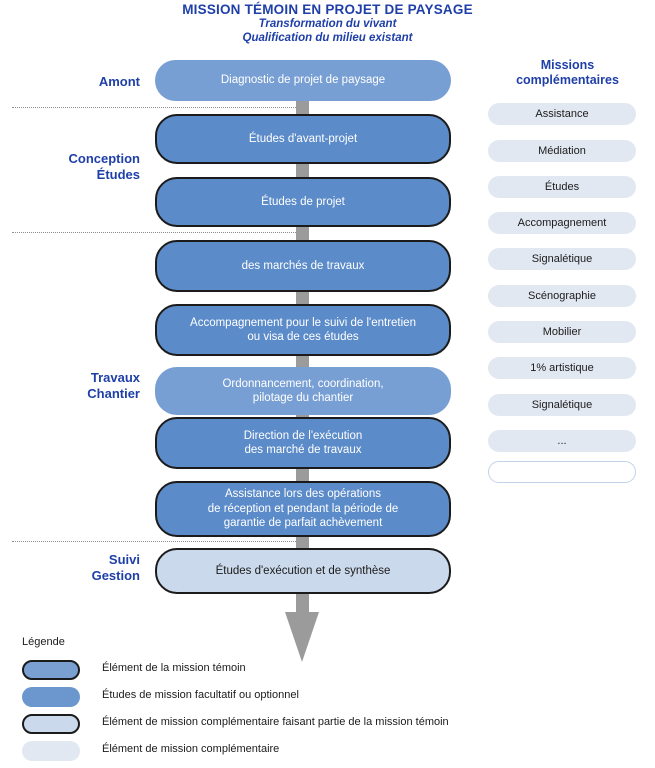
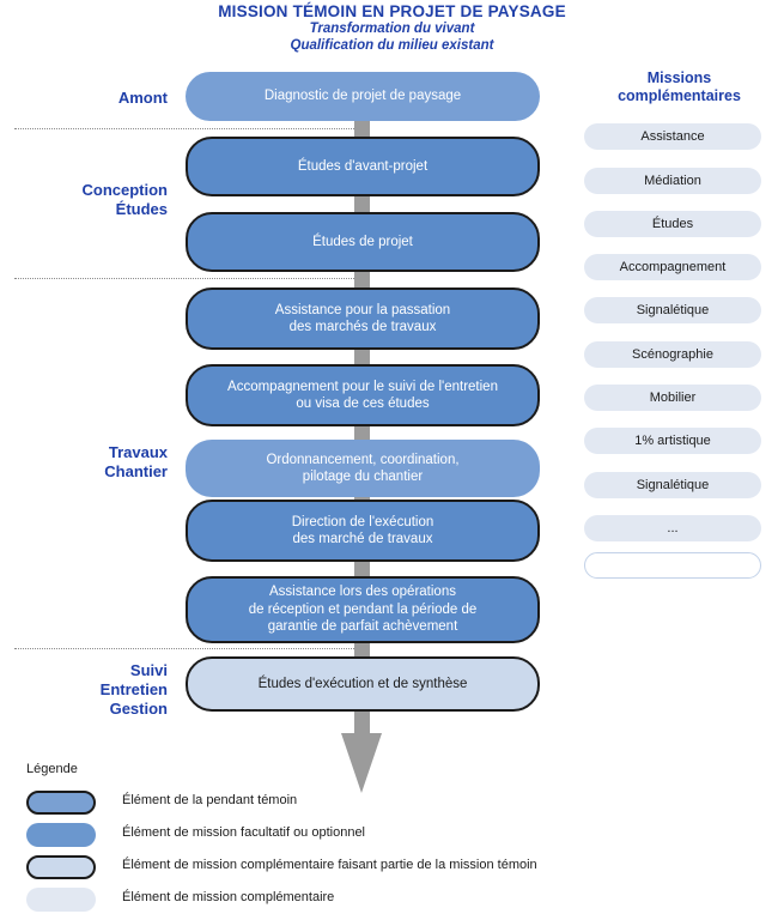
  MISSION TÉMOIN EN PROJET DE PAYSAGE
  Transformation du vivant
  Qualification du milieu existant
  Amont
  Conception
  Études
  Travaux
  Chantier
  Suivi
+ Entretien
  Gestion
  Diagnostic de projet de paysage
  Études d'avant-projet
  Études de projet
+ Assistance pour la passation
  des marchés de travaux
  Accompagnement pour le suivi de l'entretien
  ou visa de ces études
  Ordonnancement, coordination,
  pilotage du chantier
  Direction de l'exécution
  des marché de travaux
  Assistance lors des opérations
  de réception et pendant la période de
  garantie de parfait achèvement
  Études d'exécution et de synthèse
  Missions
  complémentaires
  Assistance
  Médiation
  Études
  Accompagnement
  Signalétique
  Scénographie
  Mobilier
  1% artistique
  Signalétique
  ...
  Légende
- Élément de la mission témoin
+ Élément de la pendant témoin
- Études de mission facultatif ou optionnel
+ Élément de mission facultatif ou optionnel
  Élément de mission complémentaire faisant partie de la mission témoin
  Élément de mission complémentaire
